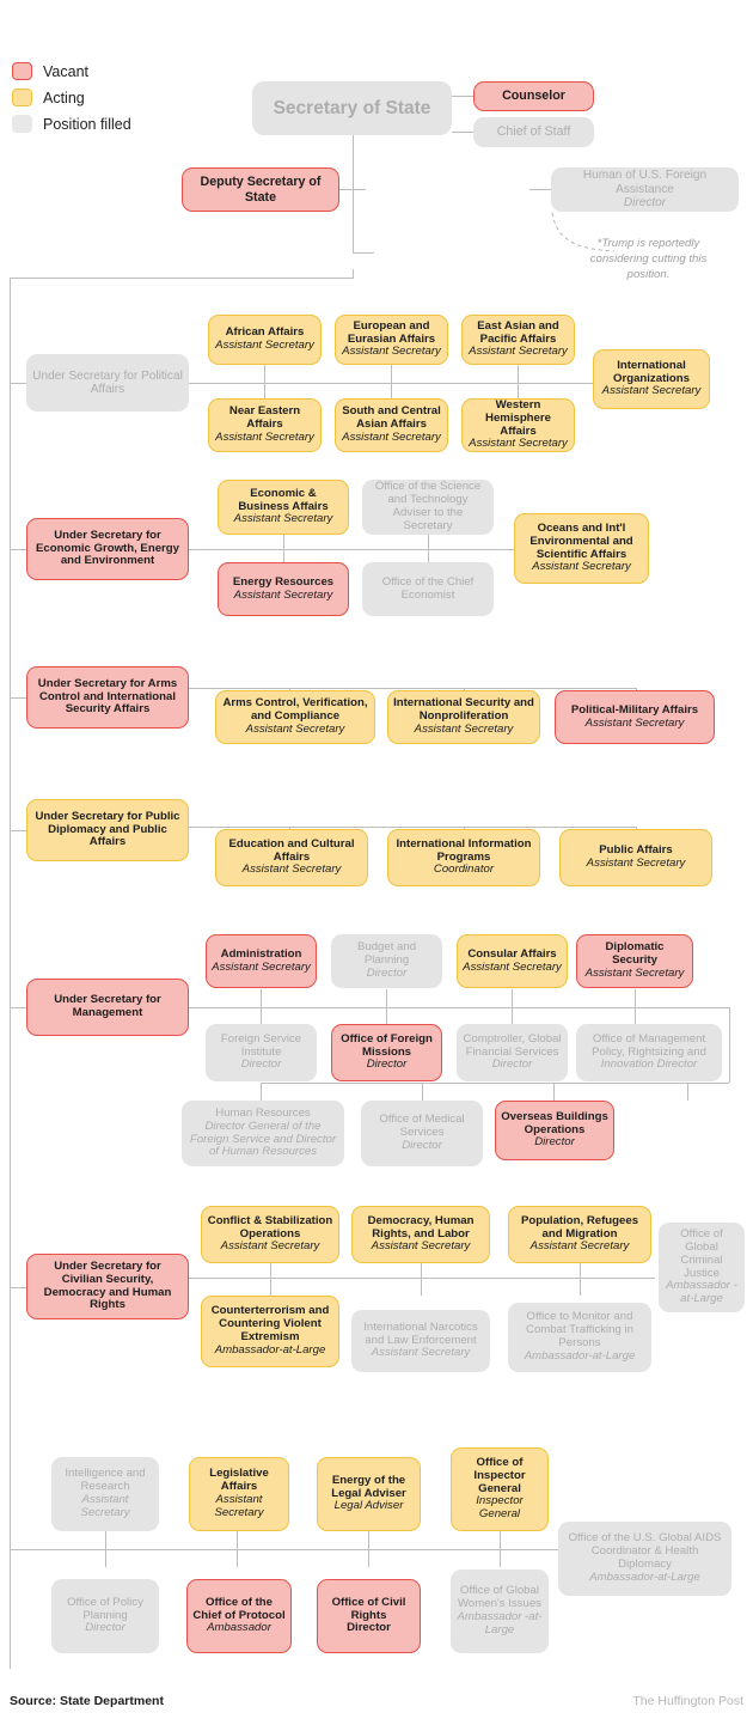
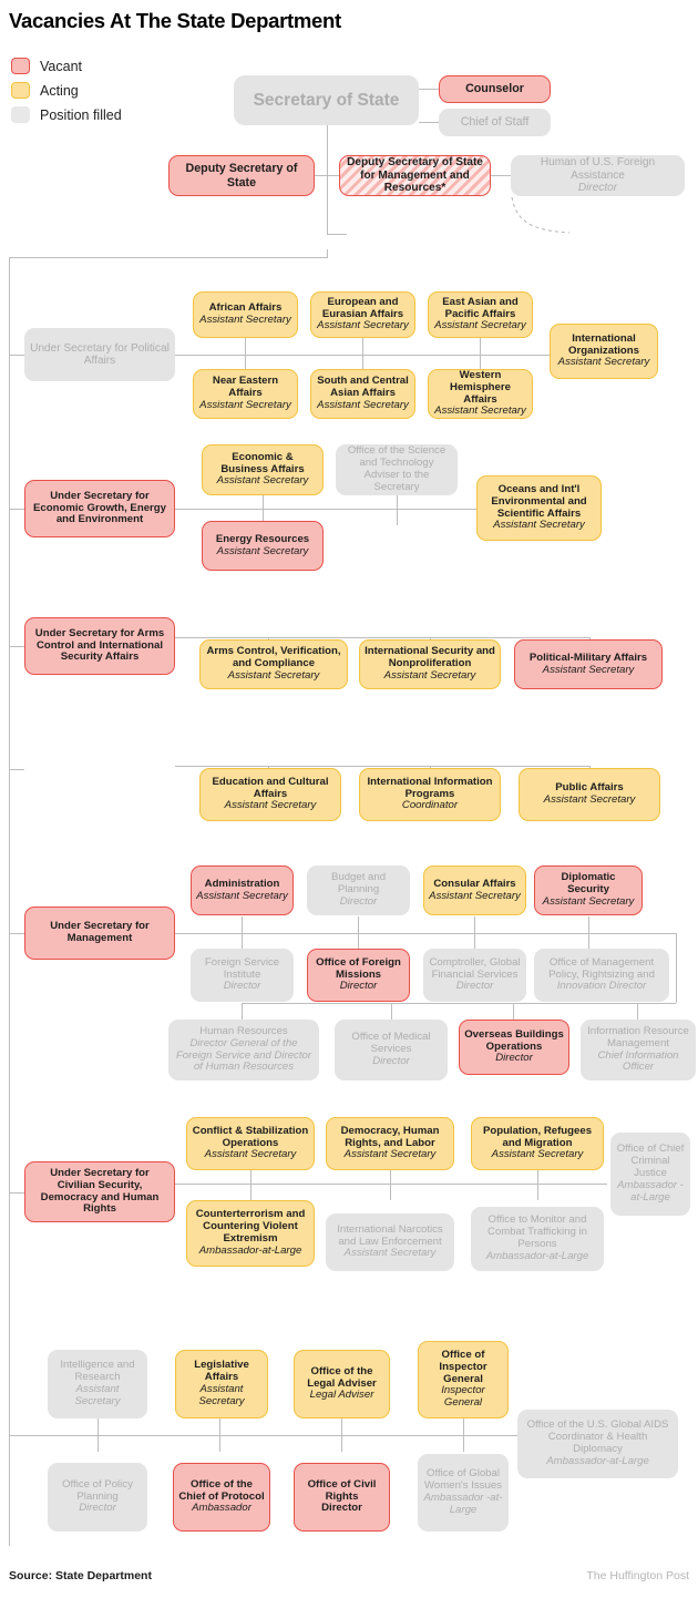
+ Vacancies At The State Department
  Vacant
  Acting
  Position filled
  Secretary of State
  Counselor
  Chief of Staff
  Deputy Secretary of State
+ Deputy Secretary of State for Management and Resources*
  Human of U.S. Foreign Assistance
  Director
- *Trump is reportedly considering cutting this position.
  Under Secretary for Political Affairs
  African Affairs
  Assistant Secretary
  European and Eurasian Affairs
  Assistant Secretary
  East Asian and Pacific Affairs
  Assistant Secretary
  International Organizations
  Assistant Secretary
  Near Eastern Affairs
  Assistant Secretary
  South and Central Asian Affairs
  Assistant Secretary
  Western Hemisphere Affairs
  Assistant Secretary
  Under Secretary for Economic Growth, Energy and Environment
  Economic & Business Affairs
  Assistant Secretary
  Office of the Science and Technology Adviser to the Secretary
  Oceans and Int'l Environmental and Scientific Affairs
  Assistant Secretary
  Energy Resources
  Assistant Secretary
- Office of the Chief Economist
  Under Secretary for Arms Control and International Security Affairs
  Arms Control, Verification, and Compliance
  Assistant Secretary
  International Security and Nonproliferation
  Assistant Secretary
  Political-Military Affairs
  Assistant Secretary
- Under Secretary for Public Diplomacy and Public Affairs
  Education and Cultural Affairs
  Assistant Secretary
  International Information Programs
  Coordinator
  Public Affairs
  Assistant Secretary
  Under Secretary for Management
  Administration
  Assistant Secretary
  Budget and Planning
  Director
  Consular Affairs
  Assistant Secretary
  Diplomatic Security
  Assistant Secretary
  Foreign Service Institute
  Director
  Office of Foreign Missions
  Director
  Comptroller, Global Financial Services
  Director
  Office of Management Policy, Rightsizing and
  Innovation Director
  Human Resources
  Director General of the Foreign Service and Director of Human Resources
  Office of Medical Services
  Director
  Overseas Buildings Operations
  Director
+ Information Resource Management
+ Chief Information Officer
  Under Secretary for Civilian Security, Democracy and Human Rights
  Conflict & Stabilization Operations
  Assistant Secretary
  Democracy, Human Rights, and Labor
  Assistant Secretary
  Population, Refugees and Migration
  Assistant Secretary
- Office of Global Criminal Justice
+ Office of Chief Criminal Justice
  Ambassador -at-Large
  Counterterrorism and Countering Violent Extremism
  Ambassador-at-Large
  International Narcotics and Law Enforcement
  Assistant Secretary
  Office to Monitor and Combat Trafficking in Persons
  Ambassador-at-Large
  Intelligence and Research
  Assistant Secretary
  Legislative Affairs
  Assistant Secretary
- Energy of the Legal Adviser
+ Office of the Legal Adviser
  Legal Adviser
  Office of Inspector General
  Inspector General
  Office of the U.S. Global AIDS Coordinator & Health Diplomacy
  Ambassador-at-Large
  Office of Policy Planning
  Director
  Office of the Chief of Protocol
  Ambassador
  Office of Civil Rights
  Director
  Office of Global Women's Issues
  Ambassador -at-Large
  Source: State Department
  The Huffington Post
